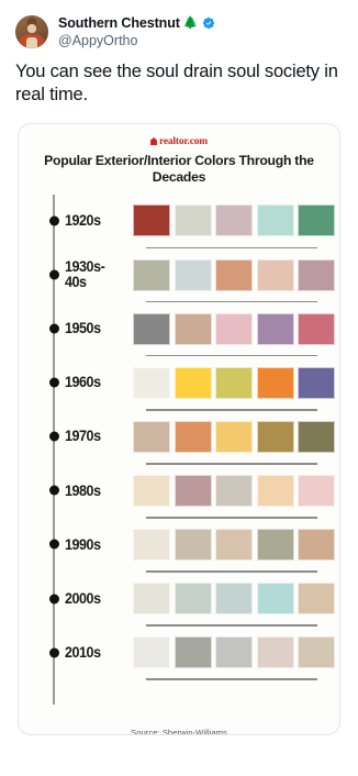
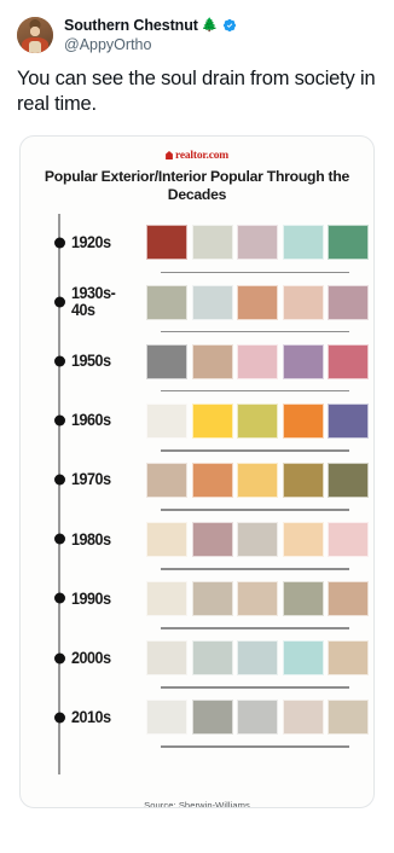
  Southern Chestnut
  🌲
  @AppyOrtho
- You can see the soul drain soul society in real time.
+ You can see the soul drain from society in real time.
  realtor.com
- Popular Exterior/Interior Colors Through the Decades
+ Popular Exterior/Interior Popular Through the Decades
  1920s
  1930s-
  40s
  1950s
  1960s
  1970s
  1980s
  1990s
  2000s
  2010s
  Source: Sherwin-Williams
